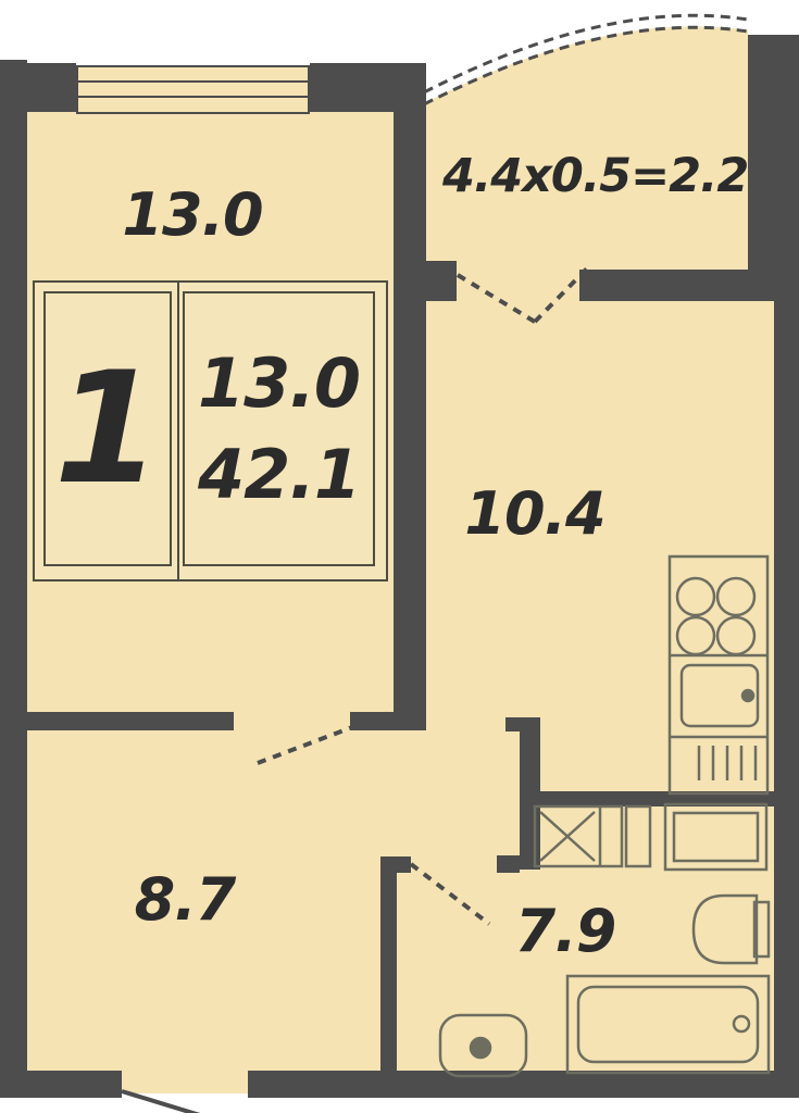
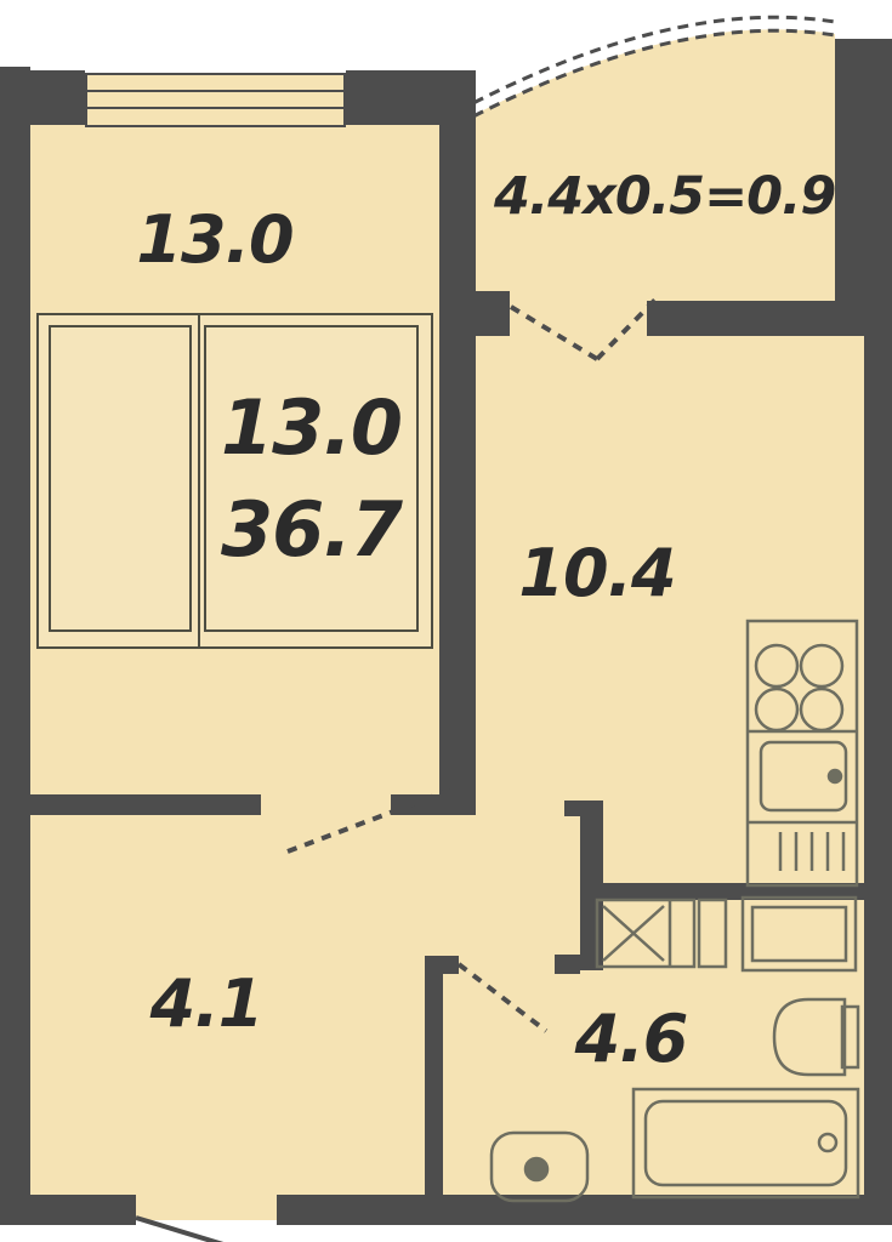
  13.0
- 4.4x0.5=2.2
+ 4.4x0.5=0.9
  10.4
- 8.7
+ 4.1
- 7.9
+ 4.6
- 1
  13.0
- 42.1
+ 36.7
